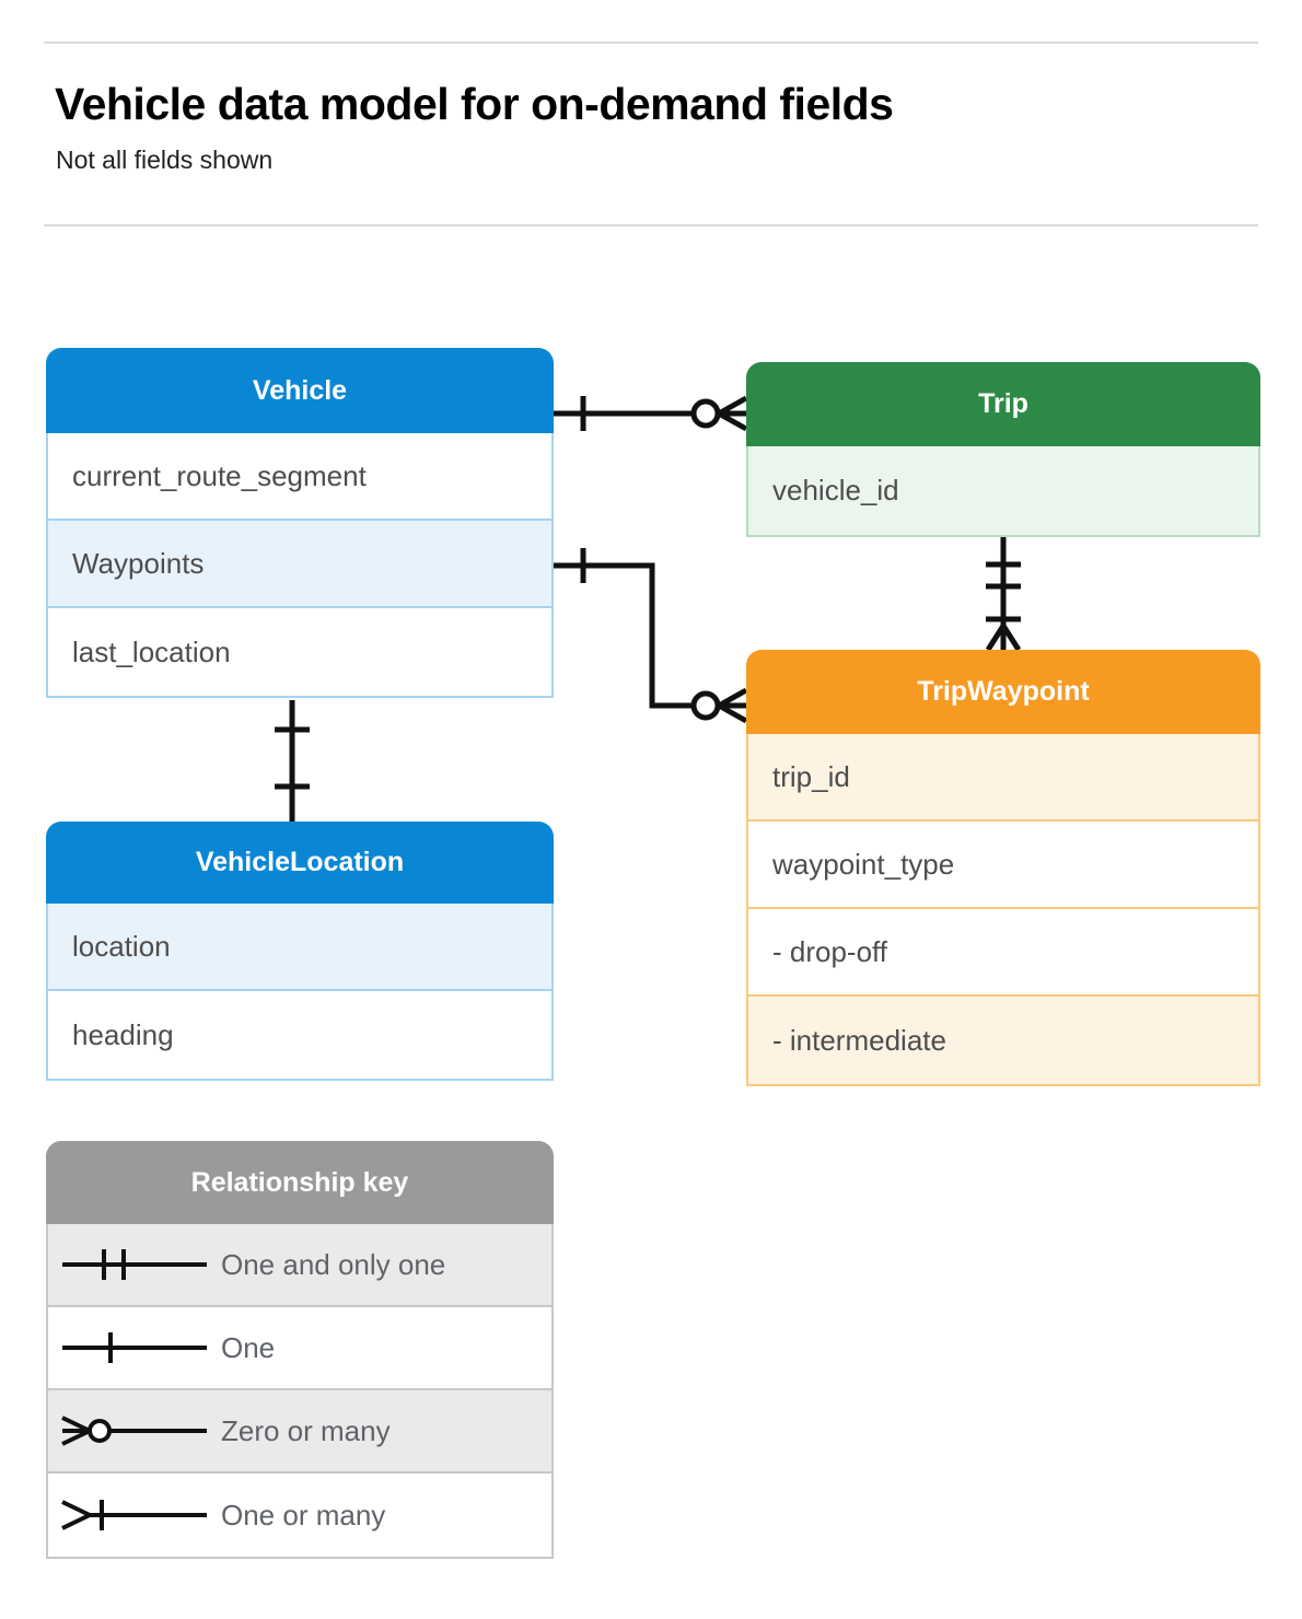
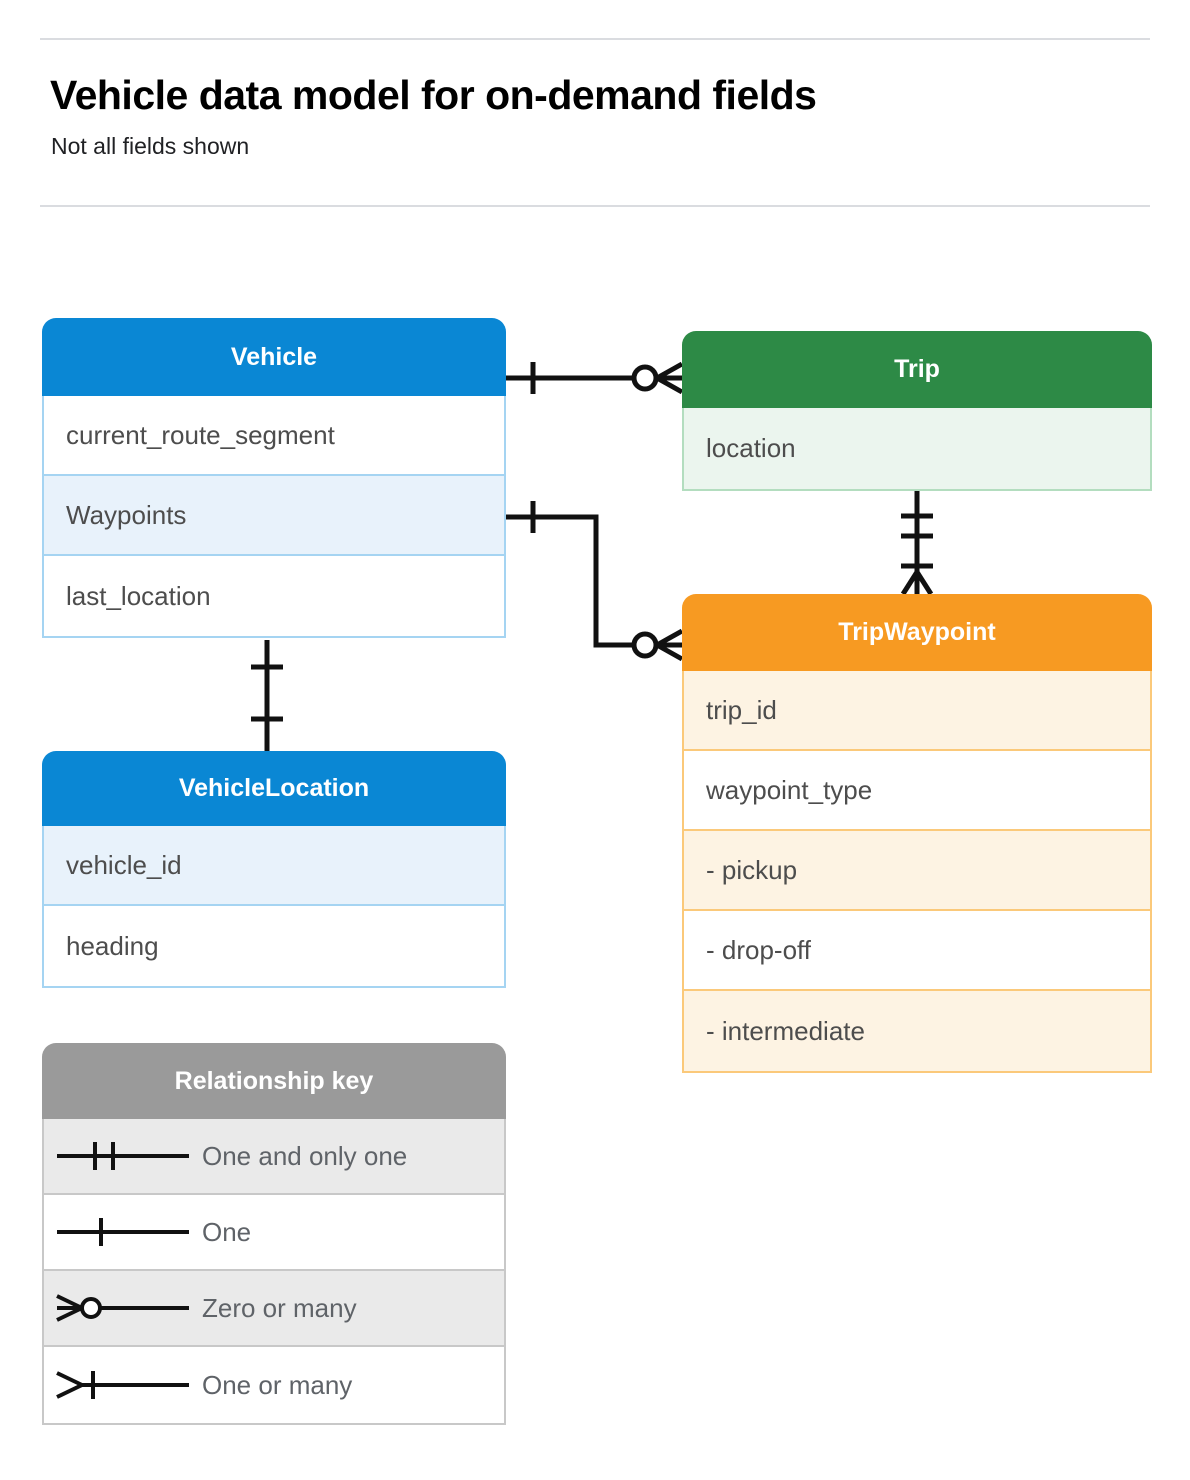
  Vehicle data model for on-demand fields
  Not all fields shown
  Vehicle
  current_route_segment
  Waypoints
  last_location
  Trip
- vehicle_id
+ location
  TripWaypoint
  trip_id
  waypoint_type
+ - pickup
  - drop-off
  - intermediate
  VehicleLocation
- location
+ vehicle_id
  heading
  Relationship key
  One and only one
  One
  Zero or many
  One or many
